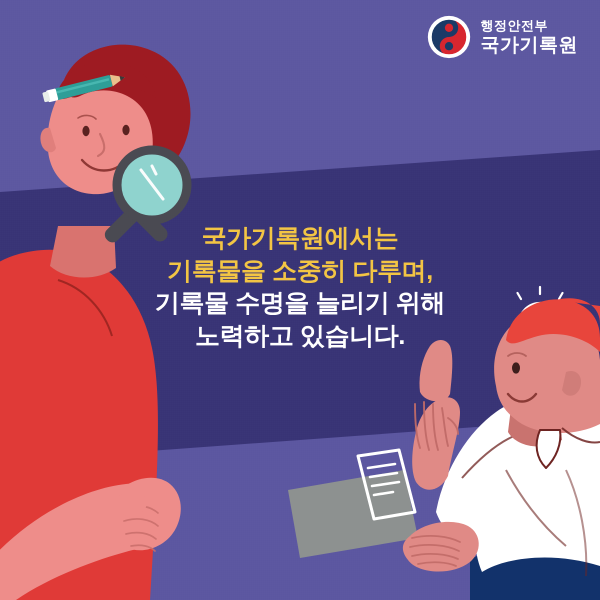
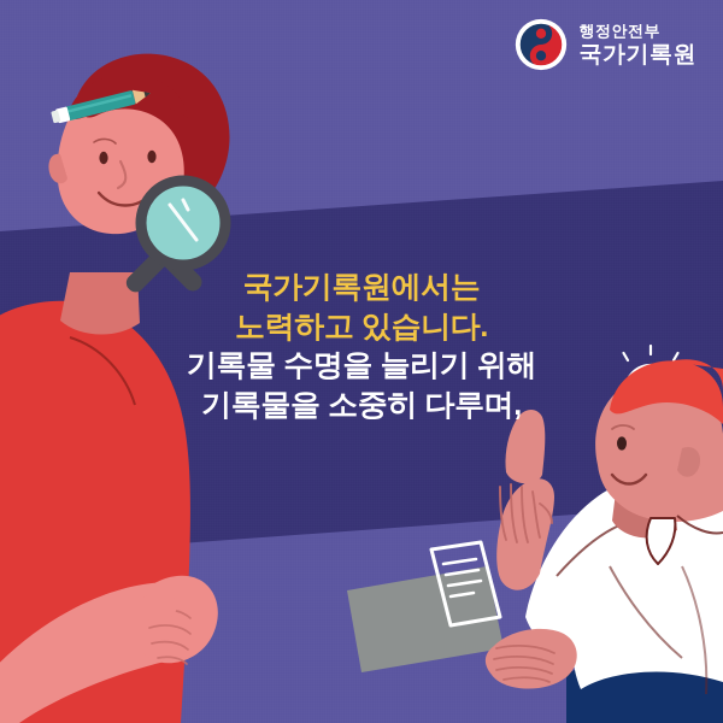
  행정안전부
  국가기록원
  국가기록원에서는
- 기록물을 소중히 다루며,
+ 노력하고 있습니다.
  기록물 수명을 늘리기 위해
- 노력하고 있습니다.
+ 기록물을 소중히 다루며,
